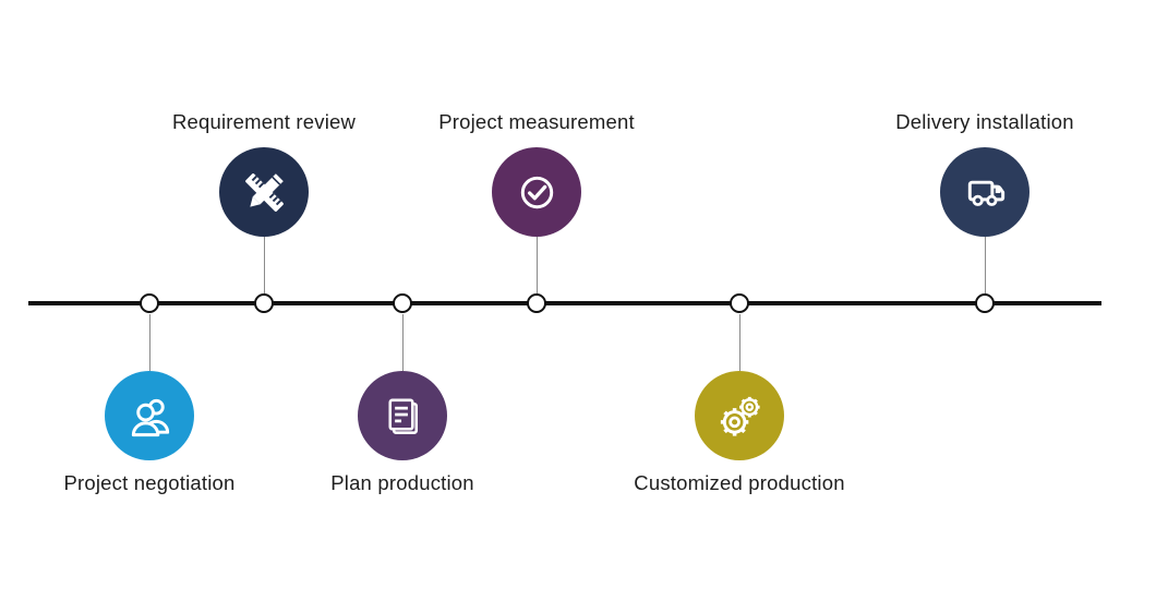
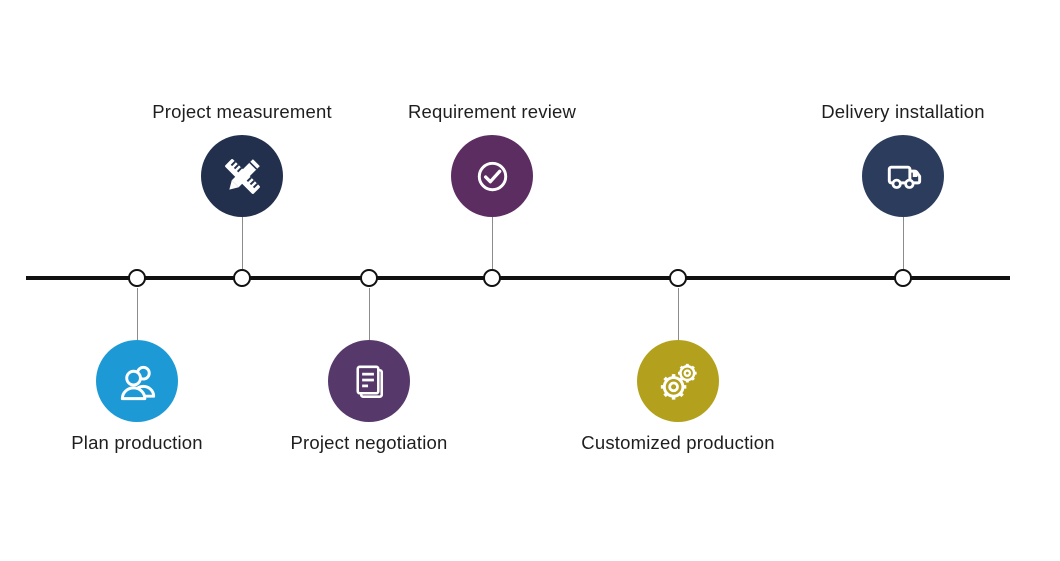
- Project negotiation
+ Plan production
- Requirement review
+ Project measurement
- Plan production
+ Project negotiation
- Project measurement
+ Requirement review
  Customized production
  Delivery installation
